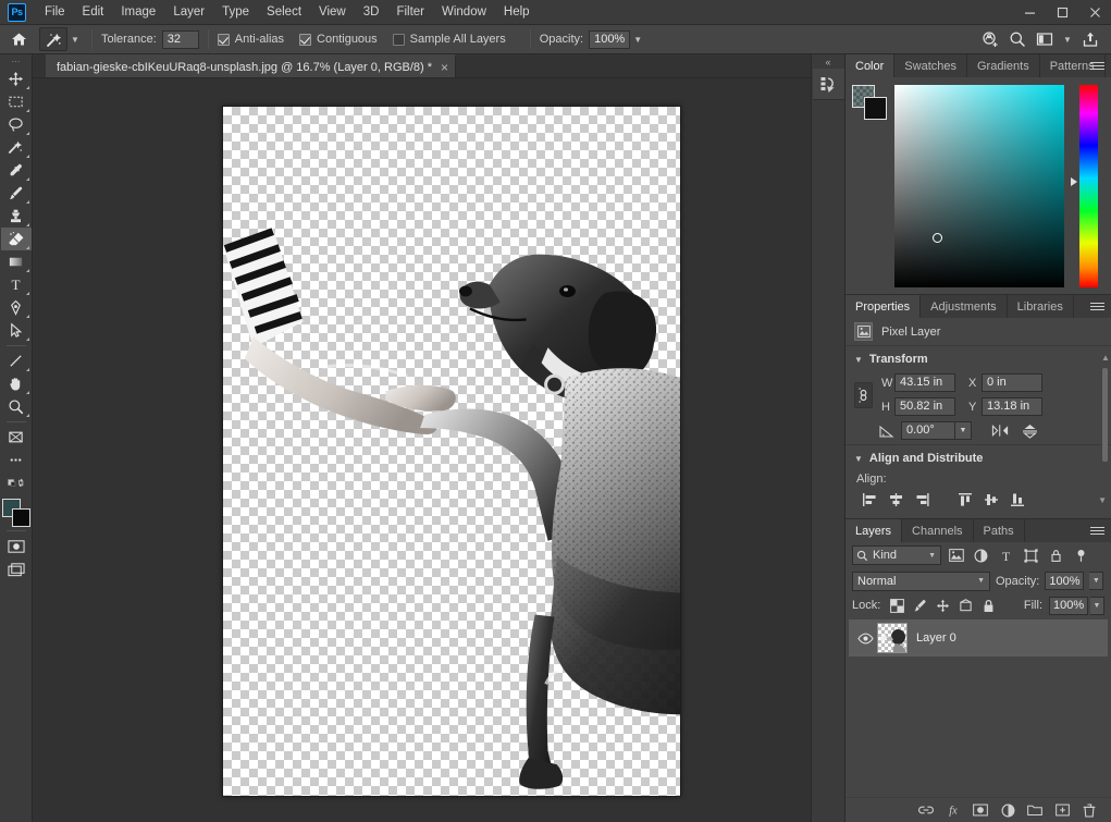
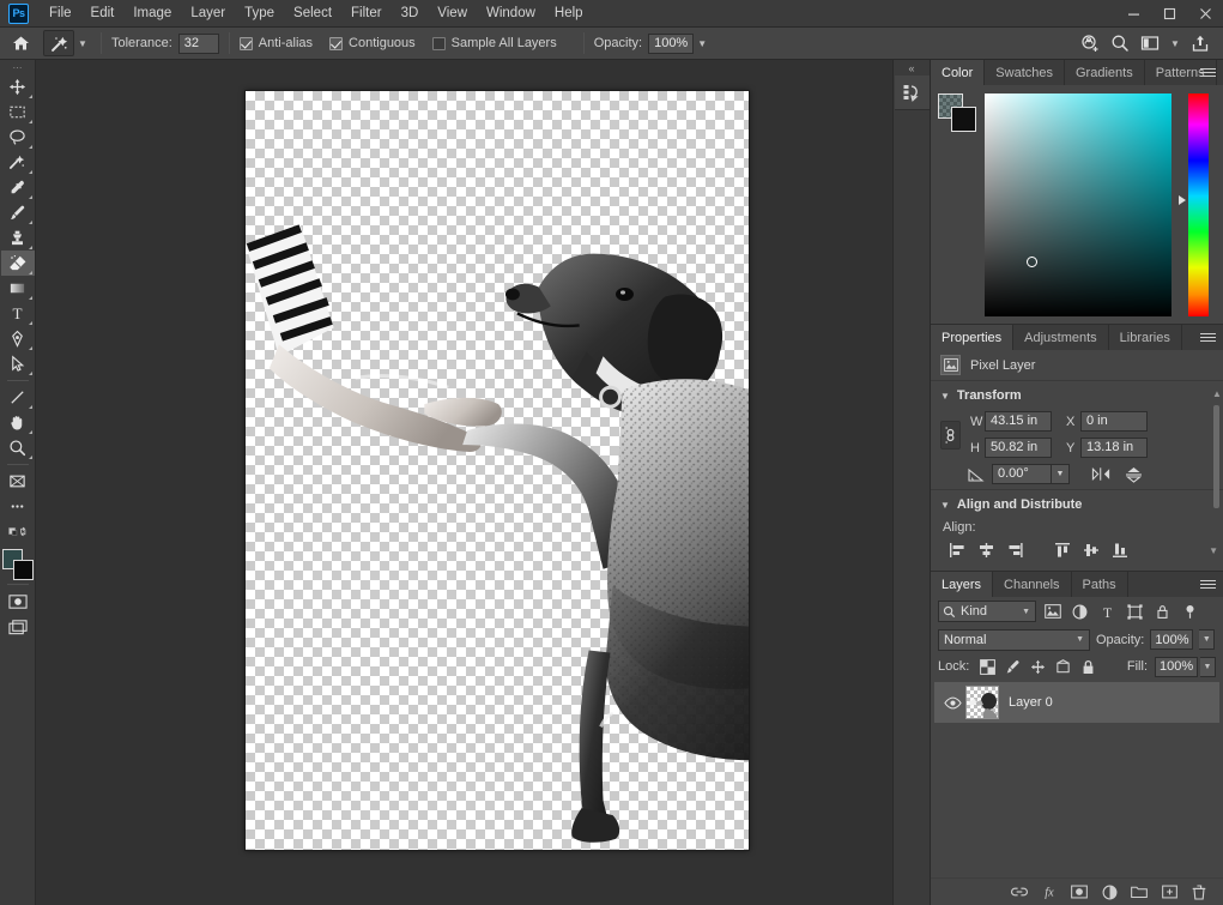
  Ps
  File
  Edit
  Image
  Layer
  Type
  Select
- View
+ Filter
  3D
- Filter
+ View
  Window
  Help
  ▼
  Tolerance:
  32
  Anti-alias
  Contiguous
  Sample All Layers
  Opacity:
  100%
  ▼
  ▼
  ⋯
  T
- fabian-gieske-cbIKeuURaq8-unsplash.jpg @ 16.7% (Layer 0, RGB/8) *
- ×
  «
  Color
  Swatches
  Gradients
  Pattern
  Properties
  Adjustments
  Libraries
  Pixel Layer
  ▲
  ▼
  Transform
  W
  43.15 in
  X
  0 in
  H
  50.82 in
  Y
  13.18 in
  0.00°
  ▼
  Align and Distribute
  Align:
  ▼
  Layers
  Channels
  Paths
  Kind
  T
  Normal
  Opacity:
  100%
  Lock:
  Fill:
  100%
  Layer 0
  fx
